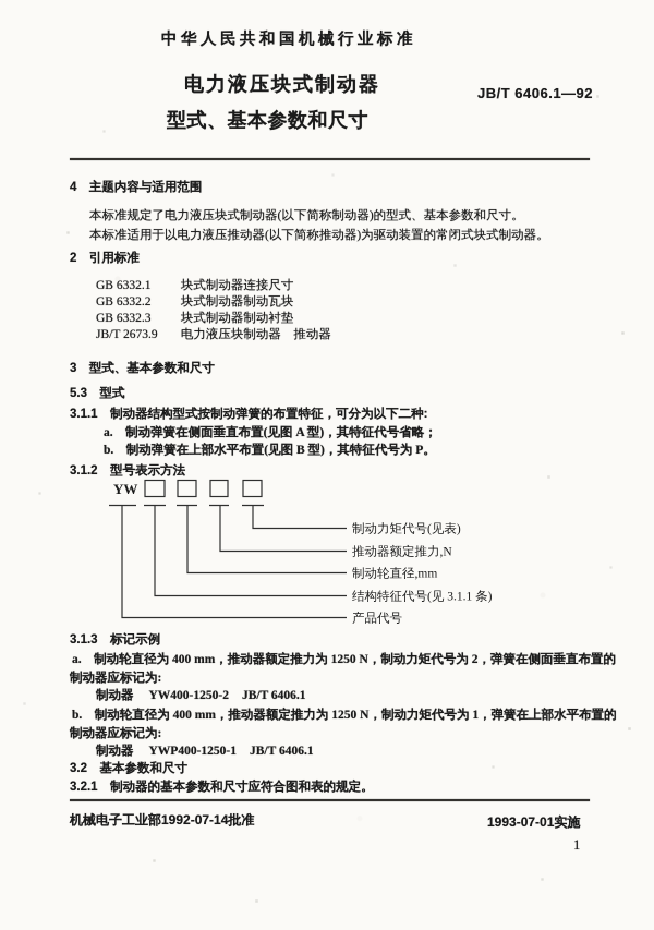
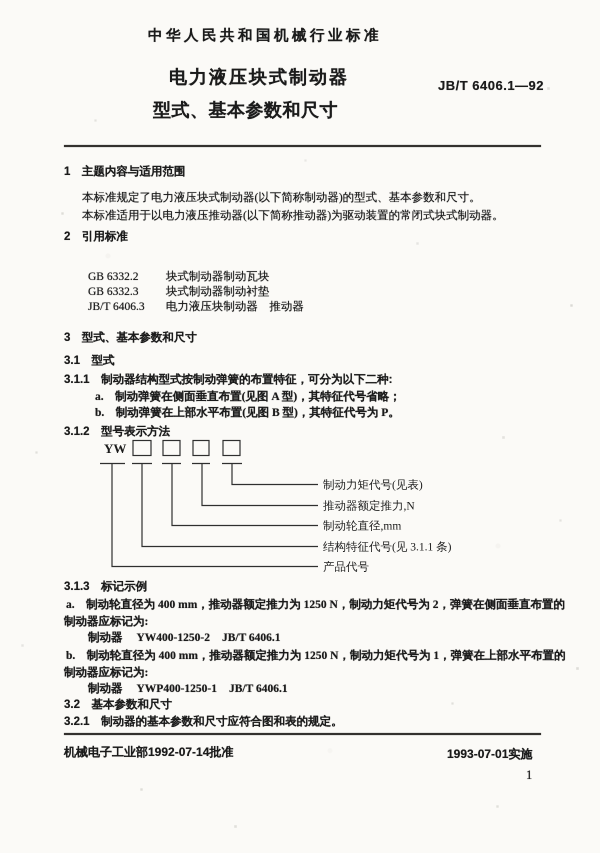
  中华人民共和国机械行业标准
  电力液压块式制动器
  型式、基本参数和尺寸
  JB/T 6406.1—92
- 4 主题内容与适用范围
+ 1 主题内容与适用范围
  本标准规定了电力液压块式制动器(以下简称制动器)的型式、基本参数和尺寸。
  本标准适用于以电力液压推动器(以下简称推动器)为驱动装置的常闭式块式制动器。
  2 引用标准
- GB 6332.1 块式制动器连接尺寸
  GB 6332.2 块式制动器制动瓦块
  GB 6332.3 块式制动器制动衬垫
- JB/T 2673.9 电力液压块制动器 推动器
+ JB/T 6406.3 电力液压块制动器 推动器
  3 型式、基本参数和尺寸
- 5.3 型式
+ 3.1 型式
  3.1.1 制动器结构型式按制动弹簧的布置特征，可分为以下二种:
  a. 制动弹簧在侧面垂直布置(见图 A 型)，其特征代号省略；
  b. 制动弹簧在上部水平布置(见图 B 型)，其特征代号为 P。
  3.1.2 型号表示方法
  YW
  制动力矩代号(见表)
  推动器额定推力,N
  制动轮直径,mm
  结构特征代号(见 3.1.1 条)
  产品代号
  3.1.3 标记示例
  a. 制动轮直径为 400 mm，推动器额定推力为 1250 N，制动力矩代号为 2，弹簧在侧面垂直布置的
  制动器应标记为:
  制动器 YW400-1250-2 JB/T 6406.1
  b. 制动轮直径为 400 mm，推动器额定推力为 1250 N，制动力矩代号为 1，弹簧在上部水平布置的
  制动器应标记为:
  制动器 YWP400-1250-1 JB/T 6406.1
  3.2 基本参数和尺寸
  3.2.1 制动器的基本参数和尺寸应符合图和表的规定。
  机械电子工业部1992-07-14批准
  1993-07-01实施
  1
